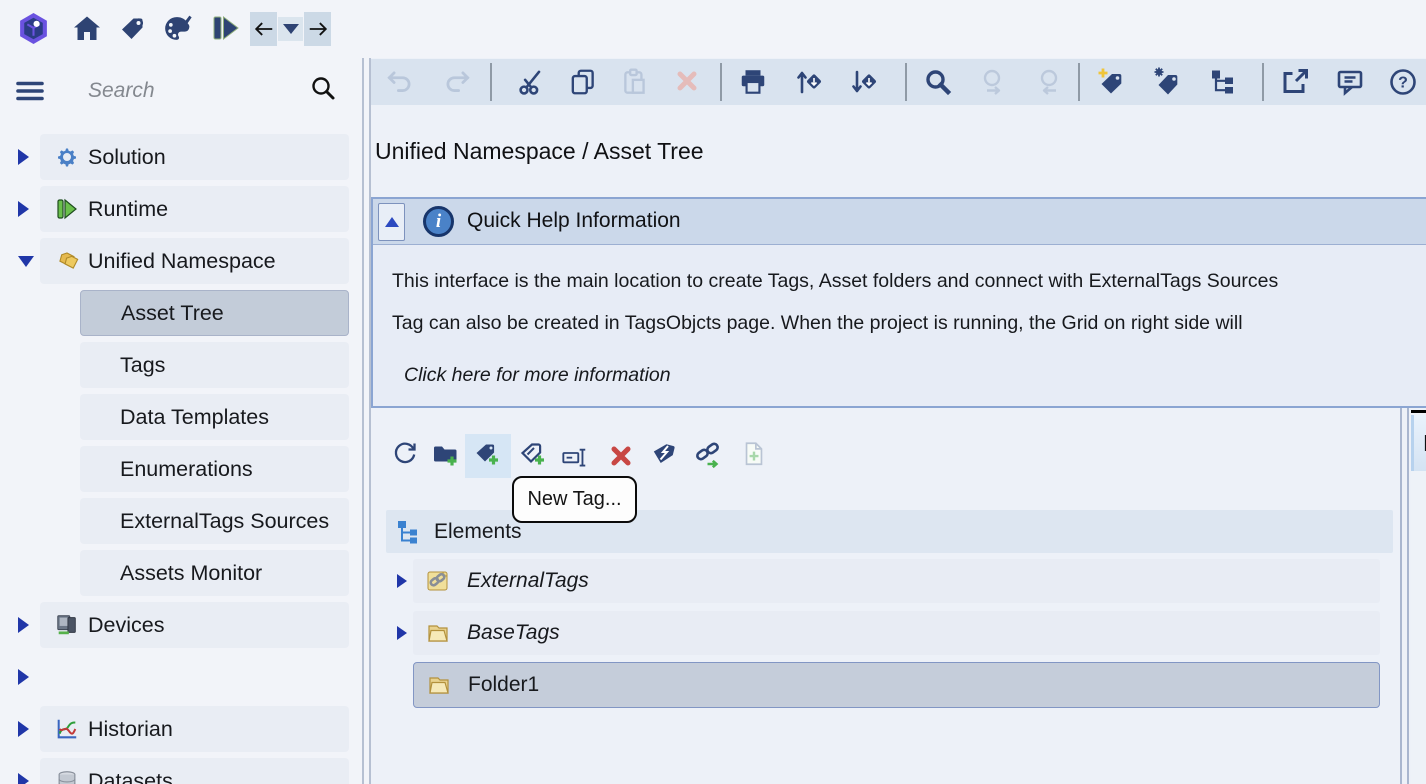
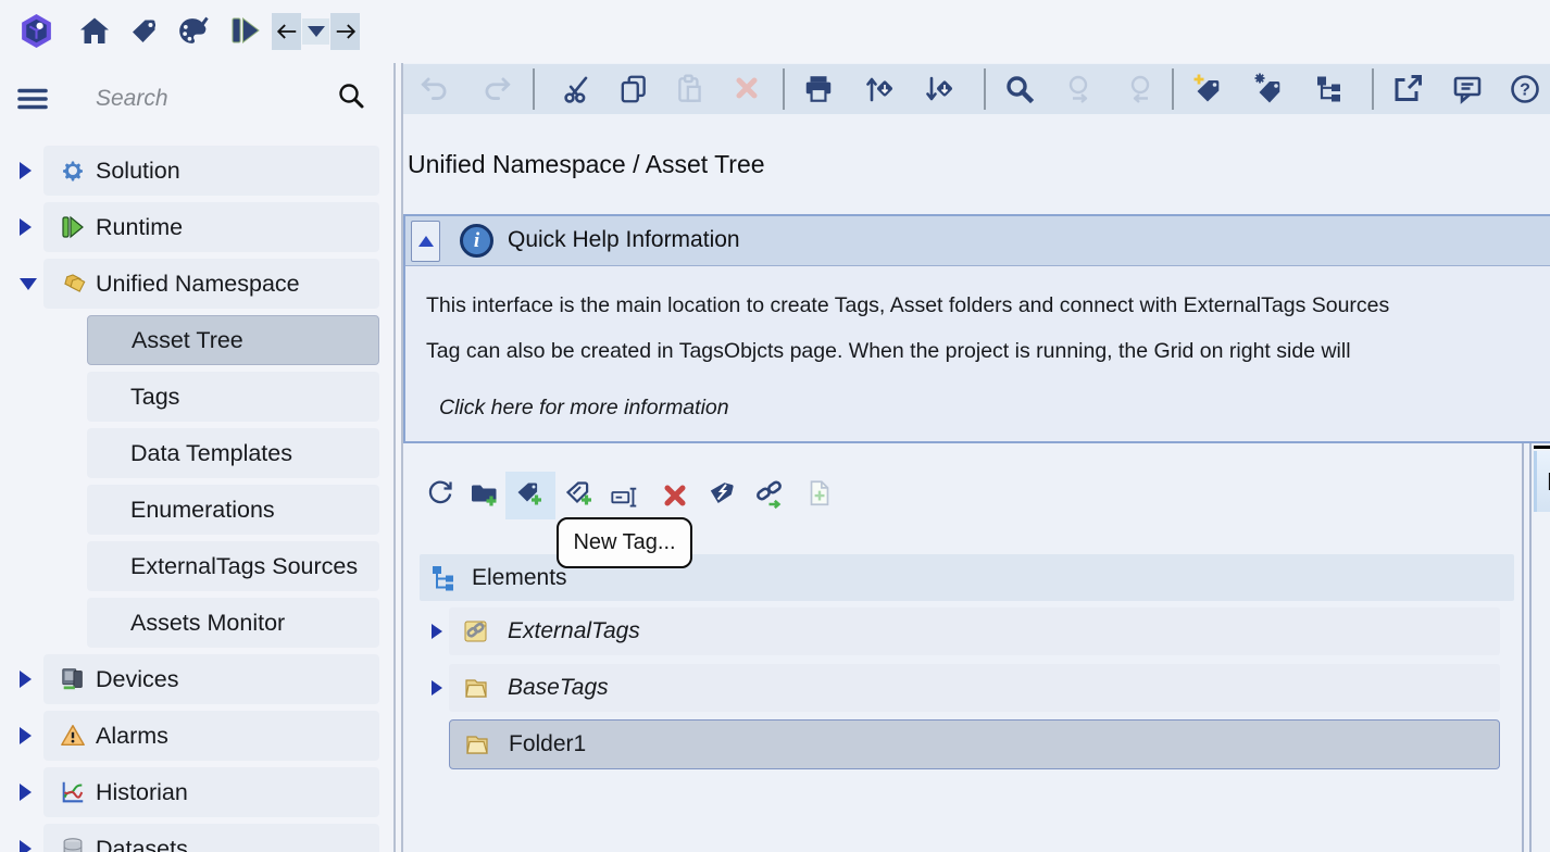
  Search
  Solution
  Runtime
  Unified Namespace
  Asset Tree
  Tags
  Data Templates
  Enumerations
  ExternalTags Sources
  Assets Monitor
  Devices
+ Alarms
  Historian
  Datasets
  ?
  Unified Namespace / Asset Tree
  i
  Quick Help Information
  This interface is the main location to create Tags, Asset folders and connect with ExternalTags Sources
  Tag can also be created in TagsObjcts page. When the project is running, the Grid on right side will
  Click here for more information
  New Tag...
  Elements
  ExternalTags
  BaseTags
  Folder1
